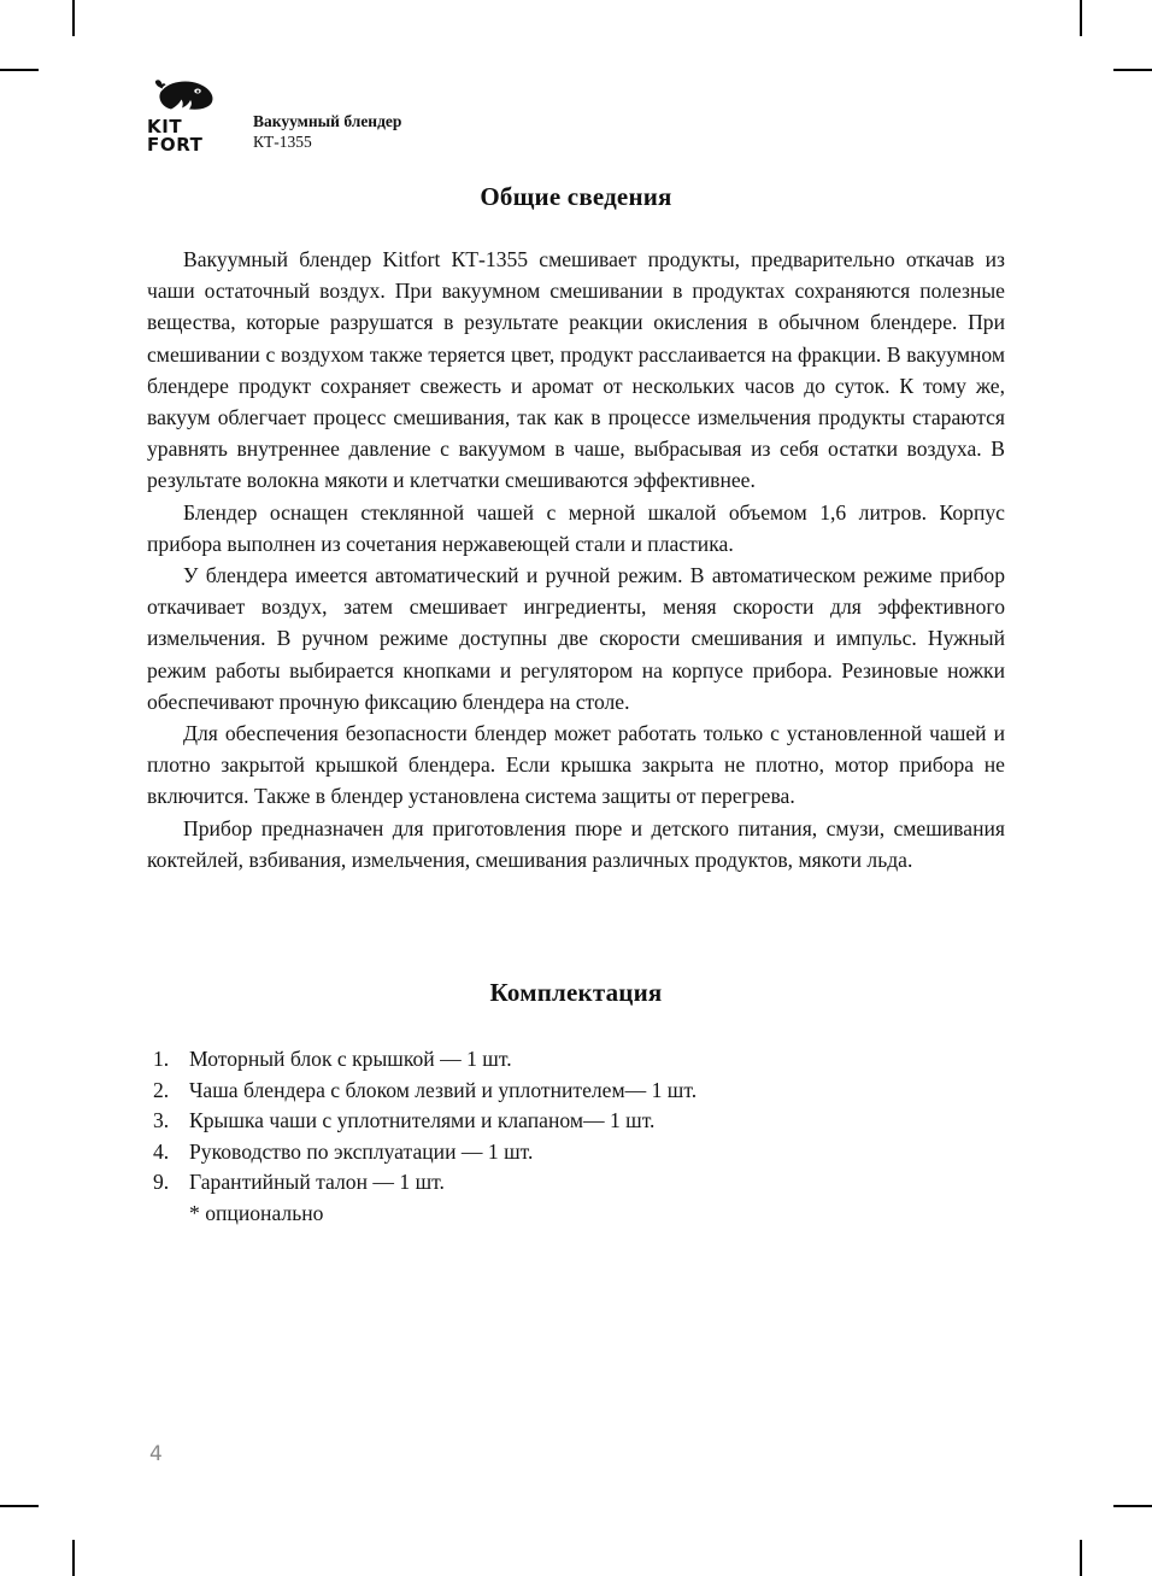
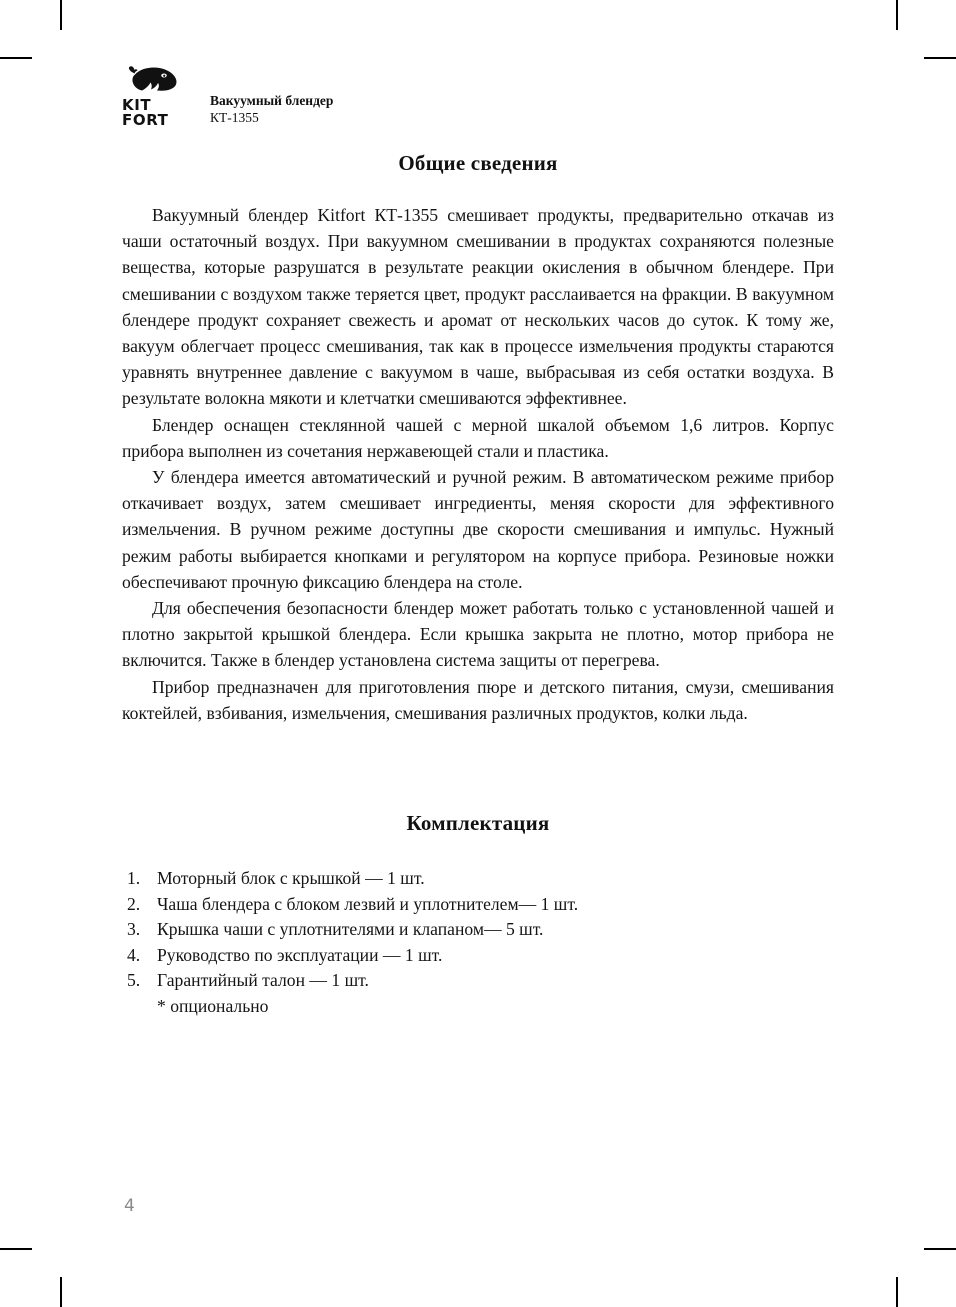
  KIT
  FORT
  Вакуумный блендер
  КТ-1355
  Общие сведения
  Вакуумный блендер Kitfort КТ-1355 смешивает продукты, предварительно откачав из чаши остаточный воздух. При вакуумном смешивании в продуктах сохраняются полезные вещества, которые разрушатся в результате реакции окисления в обычном блендере. При смешивании с воздухом также теряется цвет, продукт расслаивается на фракции. В вакуумном блендере продукт сохраняет свежесть и аромат от нескольких часов до суток. К тому же, вакуум облегчает процесс смешивания, так как в процессе измельчения продукты стараются уравнять внутреннее давление с вакуумом в чаше, выбрасывая из себя остатки воздуха. В результате волокна мякоти и клетчатки смешиваются эффективнее.
  Блендер оснащен стеклянной чашей с мерной шкалой объемом 1,6 литров. Корпус прибора выполнен из сочетания нержавеющей стали и пластика.
  У блендера имеется автоматический и ручной режим. В автоматическом режиме прибор откачивает воздух, затем смешивает ингредиенты, меняя скорости для эффективного измельчения. В ручном режиме доступны две скорости смешивания и импульс. Нужный режим работы выбирается кнопками и регулятором на корпусе прибора. Резиновые ножки обеспечивают прочную фиксацию блендера на столе.
  Для обеспечения безопасности блендер может работать только с установленной чашей и плотно закрытой крышкой блендера. Если крышка закрыта не плотно, мотор прибора не включится. Также в блендер установлена система защиты от перегрева.
- Прибор предназначен для приготовления пюре и детского питания, смузи, смешивания коктейлей, взбивания, измельчения, смешивания различных продуктов, мякоти льда.
+ Прибор предназначен для приготовления пюре и детского питания, смузи, смешивания коктейлей, взбивания, измельчения, смешивания различных продуктов, колки льда.
  Комплектация
  1.
  Моторный блок с крышкой — 1 шт.
  2.
  Чаша блендера с блоком лезвий и уплотнителем— 1 шт.
  3.
- Крышка чаши с уплотнителями и клапаном— 1 шт.
+ Крышка чаши с уплотнителями и клапаном— 5 шт.
  4.
  Руководство по эксплуатации — 1 шт.
- 9.
+ 5.
  Гарантийный талон — 1 шт.
  * опционально
  4
